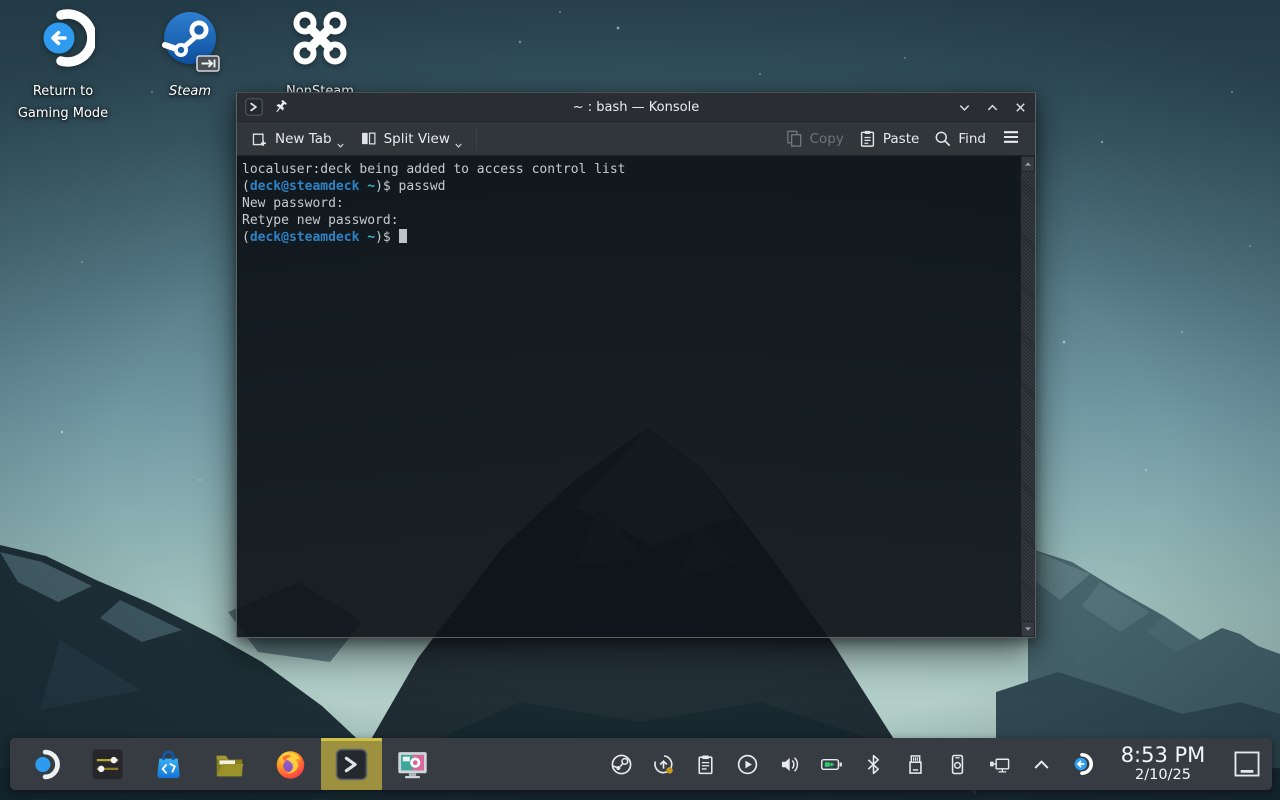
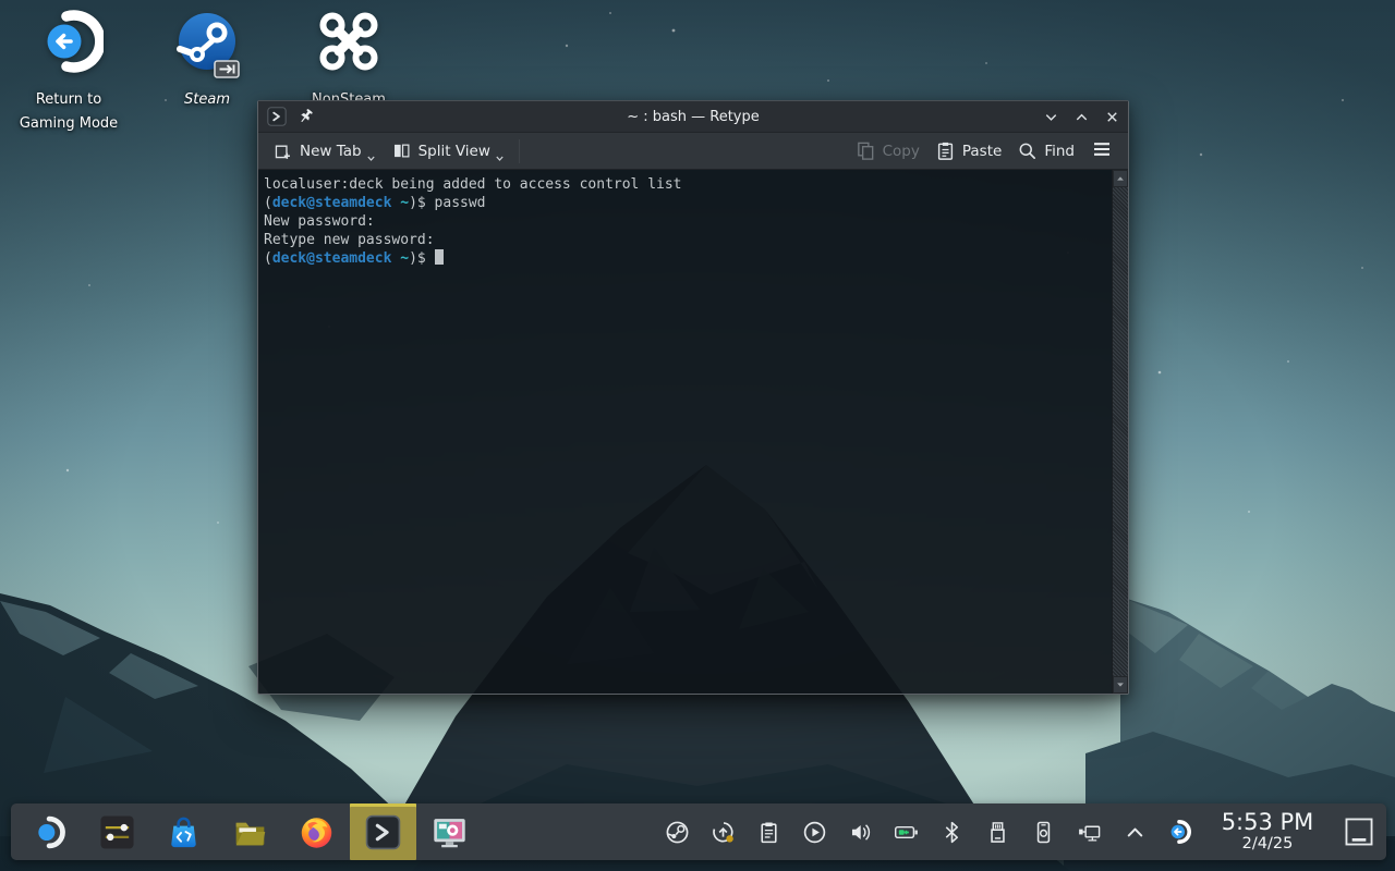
  Return to
  Gaming Mode
  Steam
- ~ : bash — Konsole
+ ~ : bash — Retype
  New Tab
  Split View
  Copy
  Paste
  Find
  localuser:deck being added to access control list
  (deck@steamdeck ~)$ passwd
  New password:
  Retype new password:
  (deck@steamdeck ~)$
- 8:53 PM
+ 5:53 PM
- 2/10/25
+ 2/4/25
